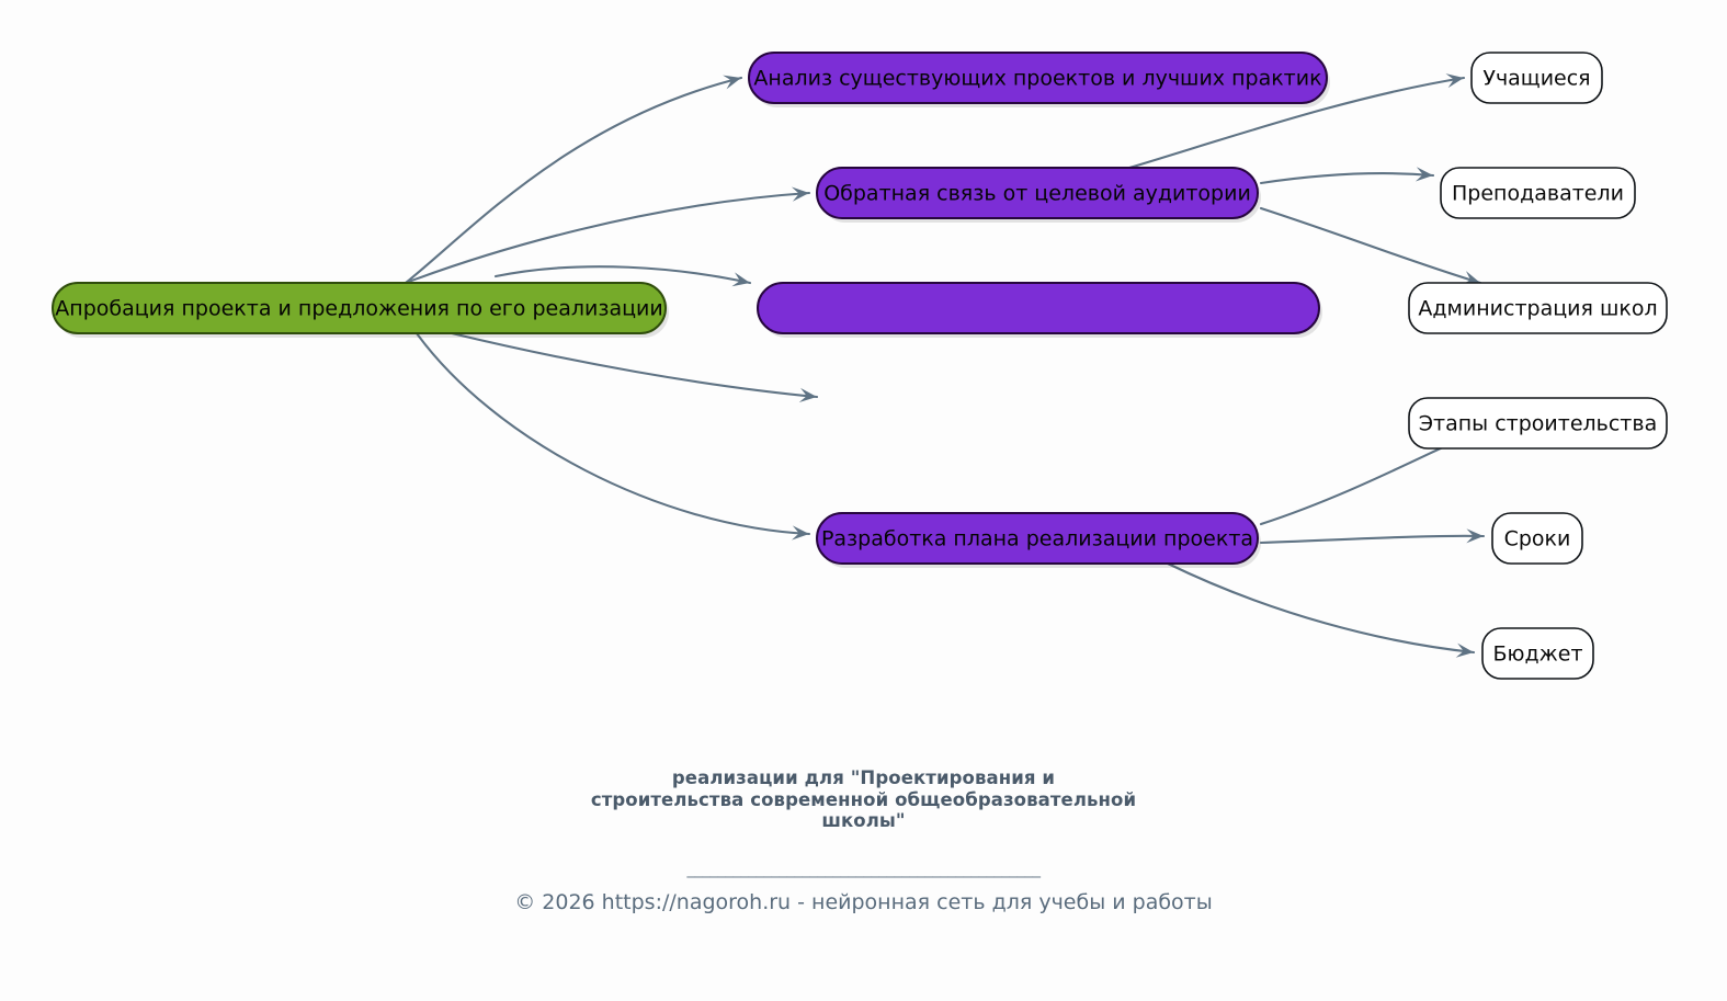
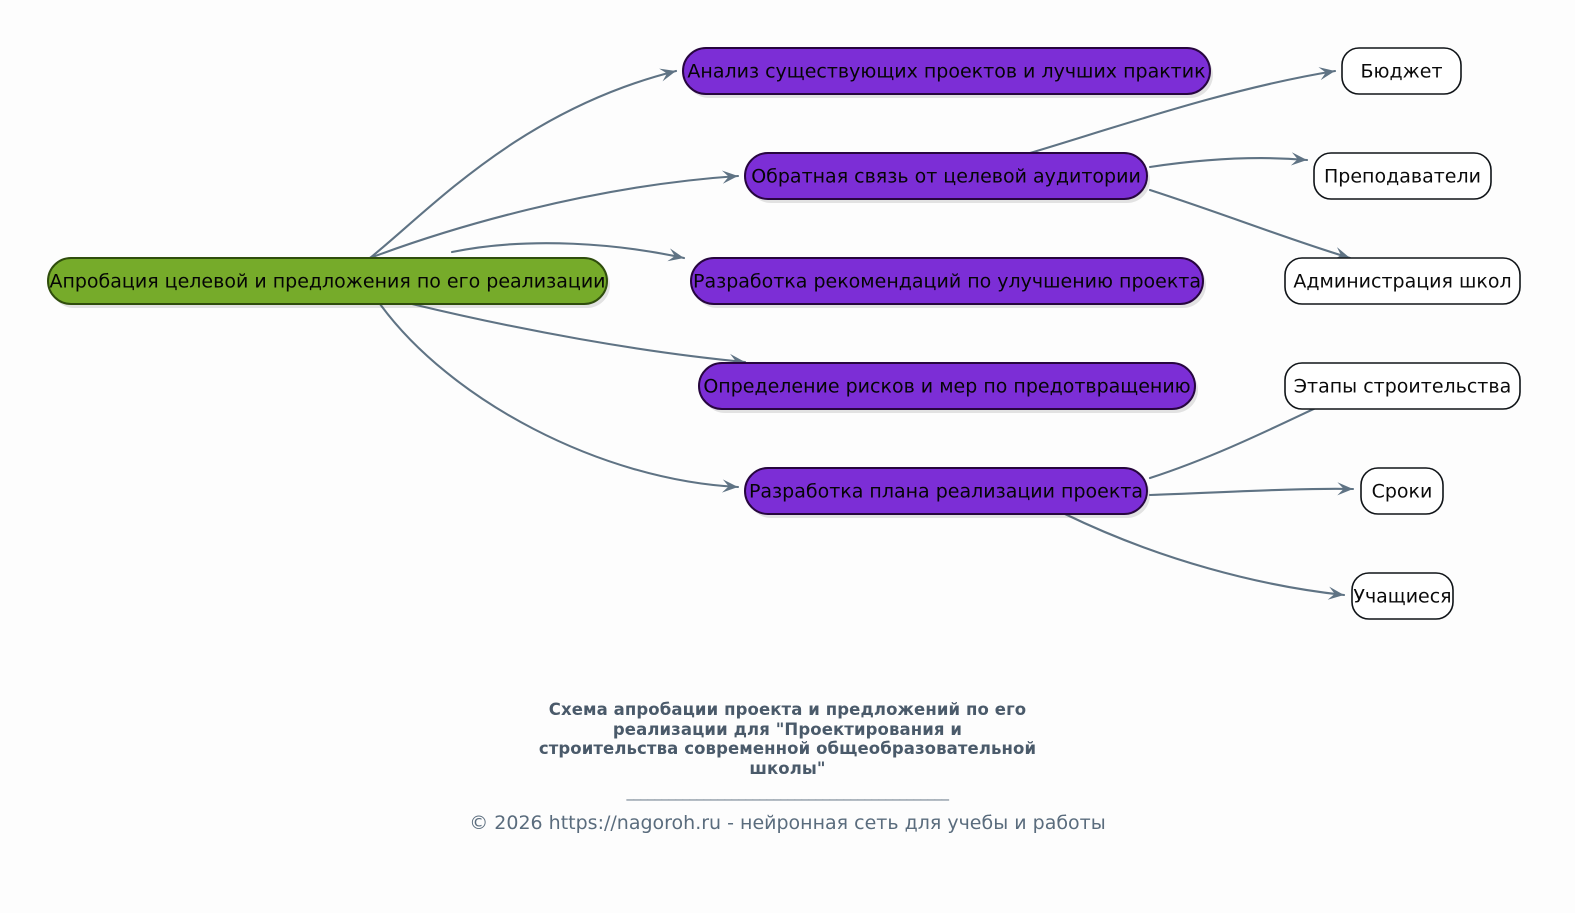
- Апробация проекта и предложения по его реализации
+ Апробация целевой и предложения по его реализации
  Анализ существующих проектов и лучших практик
  Обратная связь от целевой аудитории
+ Разработка рекомендаций по улучшению проекта
+ Определение рисков и мер по предотвращению
  Разработка плана реализации проекта
- Учащиеся
+ Бюджет
  Преподаватели
  Администрация школ
  Этапы строительства
  Сроки
- Бюджет
+ Учащиеся
+ Схема апробации проекта и предложений по его
  реализации для "Проектирования и
  строительства современной общеобразовательной
  школы"
  ______________________________________________
  © 2026 https://nagoroh.ru - нейронная сеть для учебы и работы
